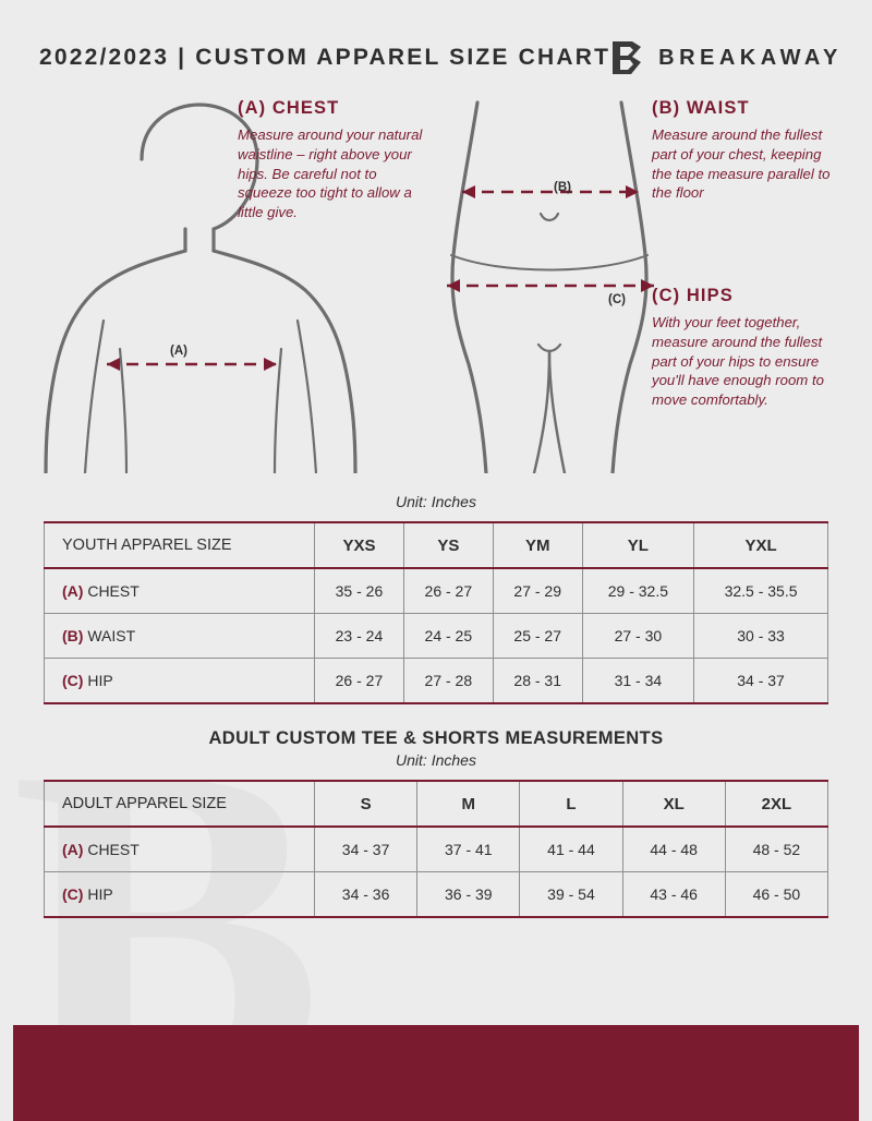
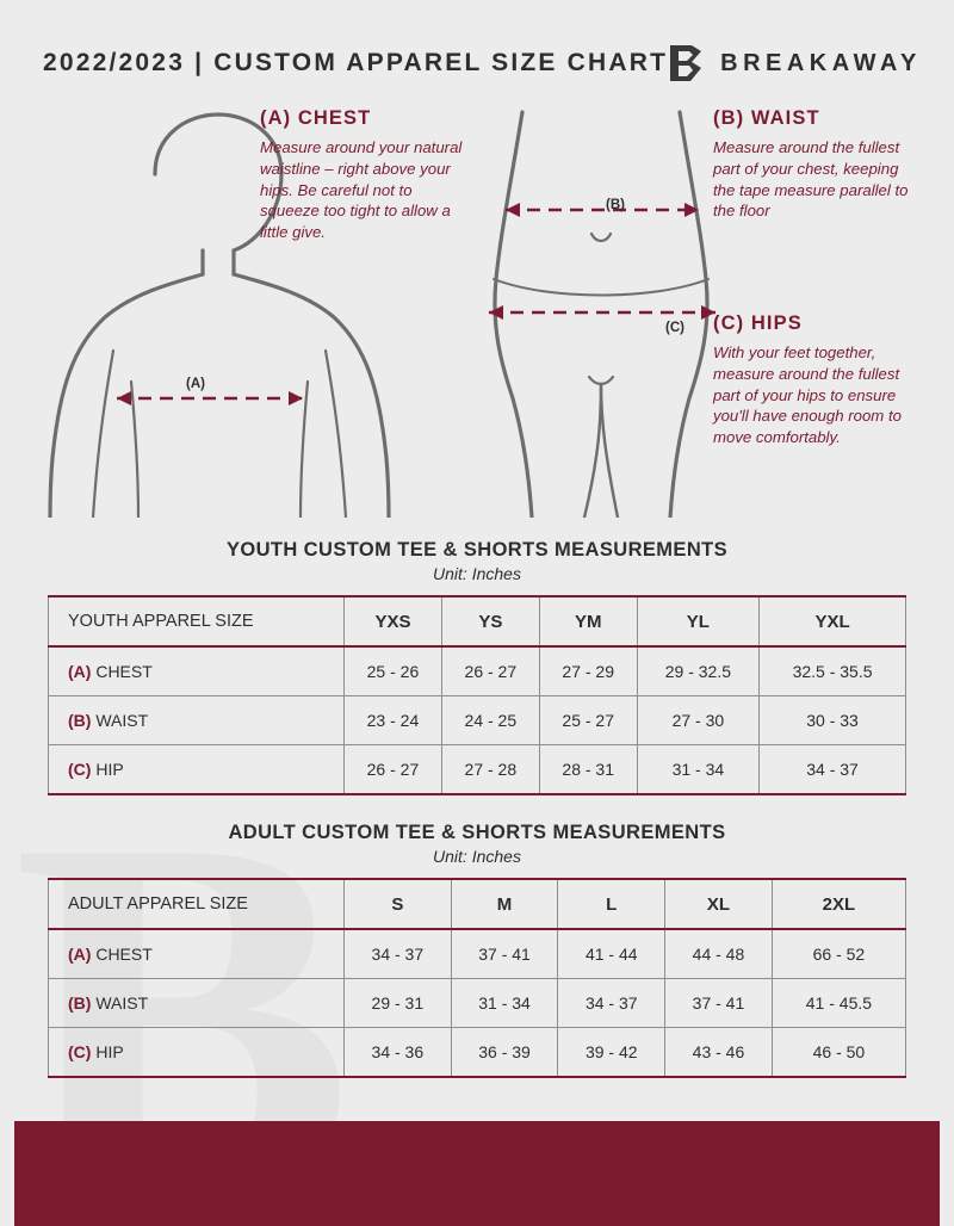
  B
  2022/2023 | CUSTOM APPAREL SIZE CHART
  BREAKAWAY
  (A)
  (B)
  (C)
  (A) CHEST
  Measure around your natural waistline – right above your hips. Be careful not to squeeze too tight to allow a little give.
  (B) WAIST
  Measure around the fullest part of your chest, keeping the tape measure parallel to the floor
  (C) HIPS
  With your feet together, measure around the fullest part of your hips to ensure you'll have enough room to move comfortably.
+ YOUTH CUSTOM TEE & SHORTS MEASUREMENTS
  Unit: Inches
  YOUTH APPAREL SIZE	YXS	YS	YM	YL	YXL
- (A) CHEST	35 - 26	26 - 27	27 - 29	29 - 32.5	32.5 - 35.5
+ (A) CHEST	25 - 26	26 - 27	27 - 29	29 - 32.5	32.5 - 35.5
  (B) WAIST	23 - 24	24 - 25	25 - 27	27 - 30	30 - 33
  (C) HIP	26 - 27	27 - 28	28 - 31	31 - 34	34 - 37
  ADULT CUSTOM TEE & SHORTS MEASUREMENTS
  Unit: Inches
  ADULT APPAREL SIZE	S	M	L	XL	2XL
- (A) CHEST	34 - 37	37 - 41	41 - 44	44 - 48	48 - 52
+ (A) CHEST	34 - 37	37 - 41	41 - 44	44 - 48	66 - 52
+ (B) WAIST	29 - 31	31 - 34	34 - 37	37 - 41	41 - 45.5
- (C) HIP	34 - 36	36 - 39	39 - 54	43 - 46	46 - 50
+ (C) HIP	34 - 36	36 - 39	39 - 42	43 - 46	46 - 50
